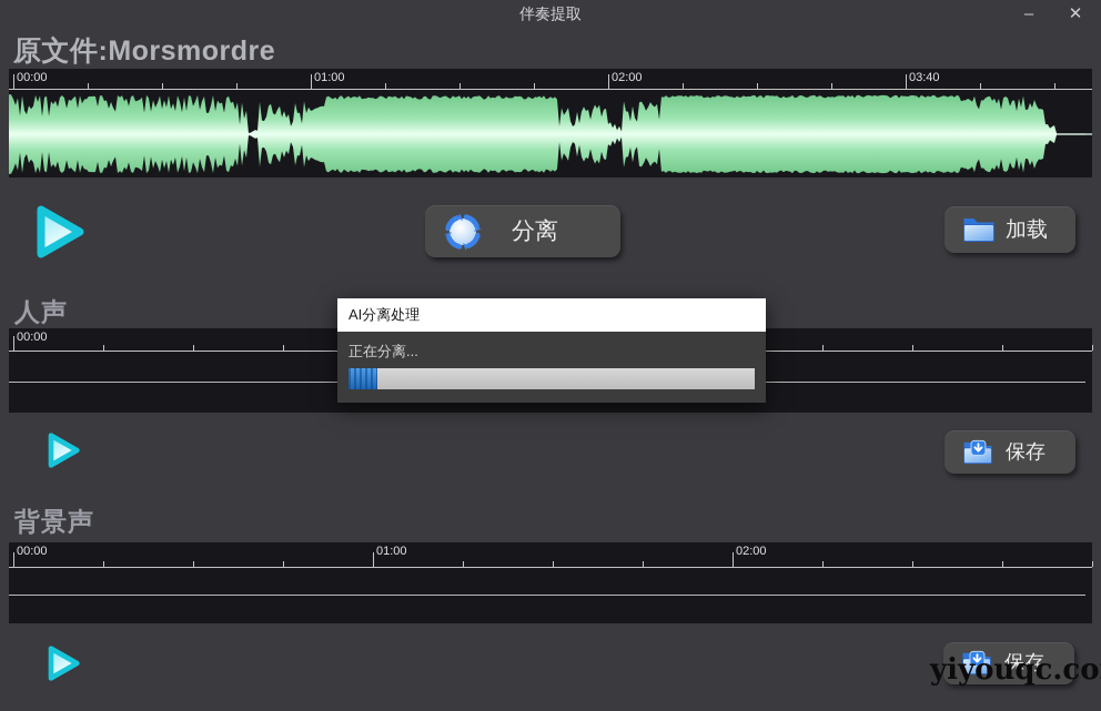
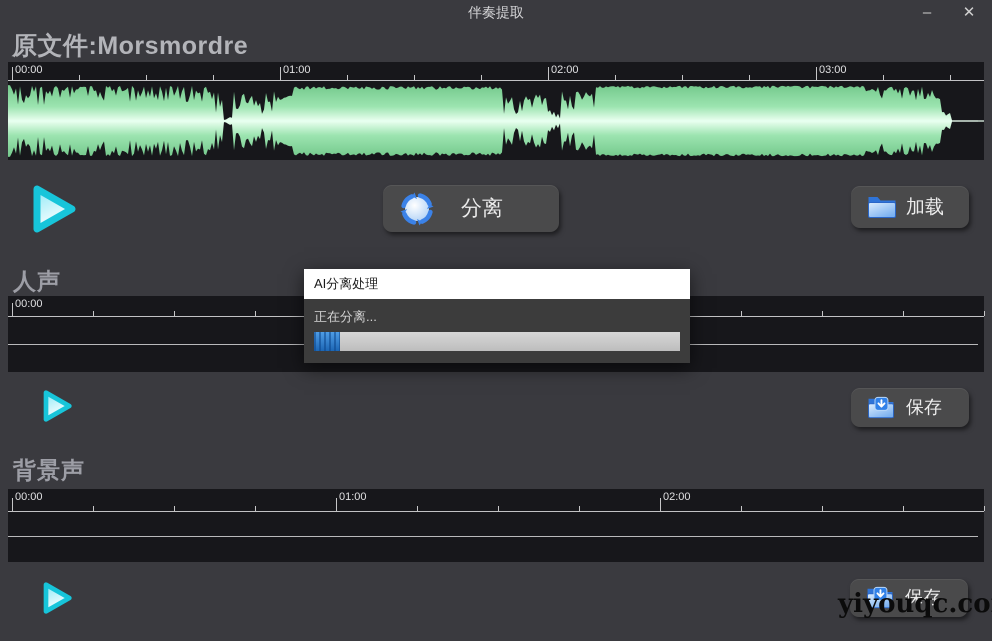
  伴奏提取
  –
  ✕
  原文件:Morsmordre
  00:00
  01:00
  02:00
- 03:40
+ 03:00
  分离
  加载
  人声
  00:00
  保存
  背景声
  00:00
  01:00
  02:00
  保存
  AI分离处理
  正在分离...
  yiyouqc.co
